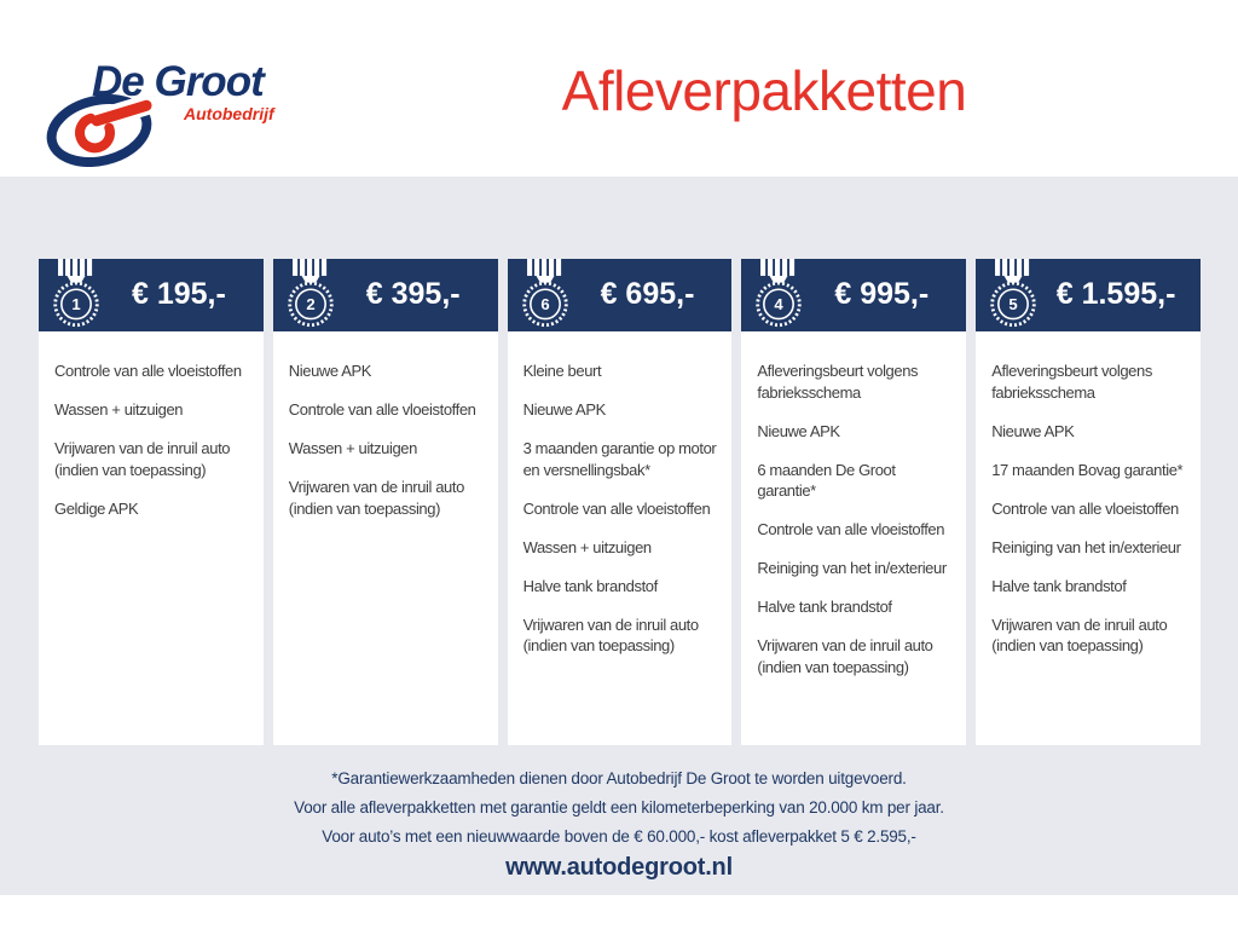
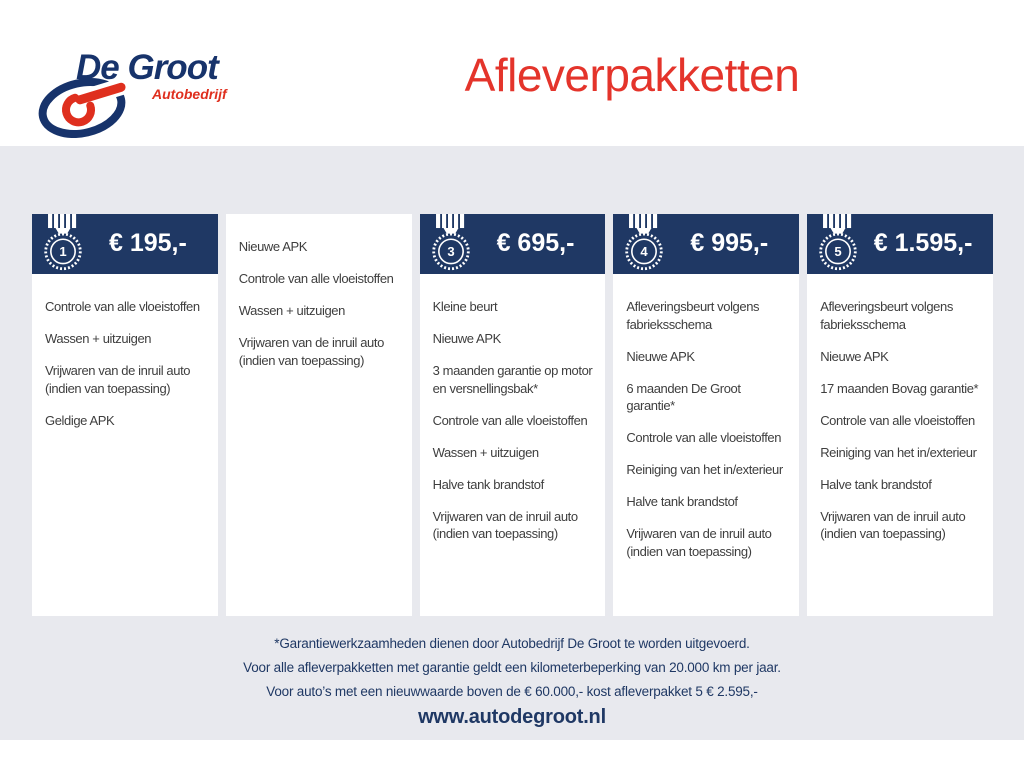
  De Groot
  Autobedrijf
  Afleverpakketten
  1
  € 195,-
  Controle van alle vloeistoffen
  Wassen + uitzuigen
  Vrijwaren van de inruil auto
  (indien van toepassing)
  Geldige APK
- 2
- € 395,-
  Nieuwe APK
  Controle van alle vloeistoffen
  Wassen + uitzuigen
  Vrijwaren van de inruil auto
  (indien van toepassing)
- 6
+ 3
  € 695,-
  Kleine beurt
  Nieuwe APK
  3 maanden garantie op motor
  en versnellingsbak*
  Controle van alle vloeistoffen
  Wassen + uitzuigen
  Halve tank brandstof
  Vrijwaren van de inruil auto
  (indien van toepassing)
  4
  € 995,-
  Afleveringsbeurt volgens
  fabrieksschema
  Nieuwe APK
  6 maanden De Groot garantie*
  Controle van alle vloeistoffen
  Reiniging van het in/exterieur
  Halve tank brandstof
  Vrijwaren van de inruil auto
  (indien van toepassing)
  5
  € 1.595,-
  Afleveringsbeurt volgens
  fabrieksschema
  Nieuwe APK
  17 maanden Bovag garantie*
  Controle van alle vloeistoffen
  Reiniging van het in/exterieur
  Halve tank brandstof
  Vrijwaren van de inruil auto
  (indien van toepassing)
  *Garantiewerkzaamheden dienen door Autobedrijf De Groot te worden uitgevoerd.
  Voor alle afleverpakketten met garantie geldt een kilometerbeperking van 20.000 km per jaar.
  Voor auto’s met een nieuwwaarde boven de € 60.000,- kost afleverpakket 5 € 2.595,-
  www.autodegroot.nl
